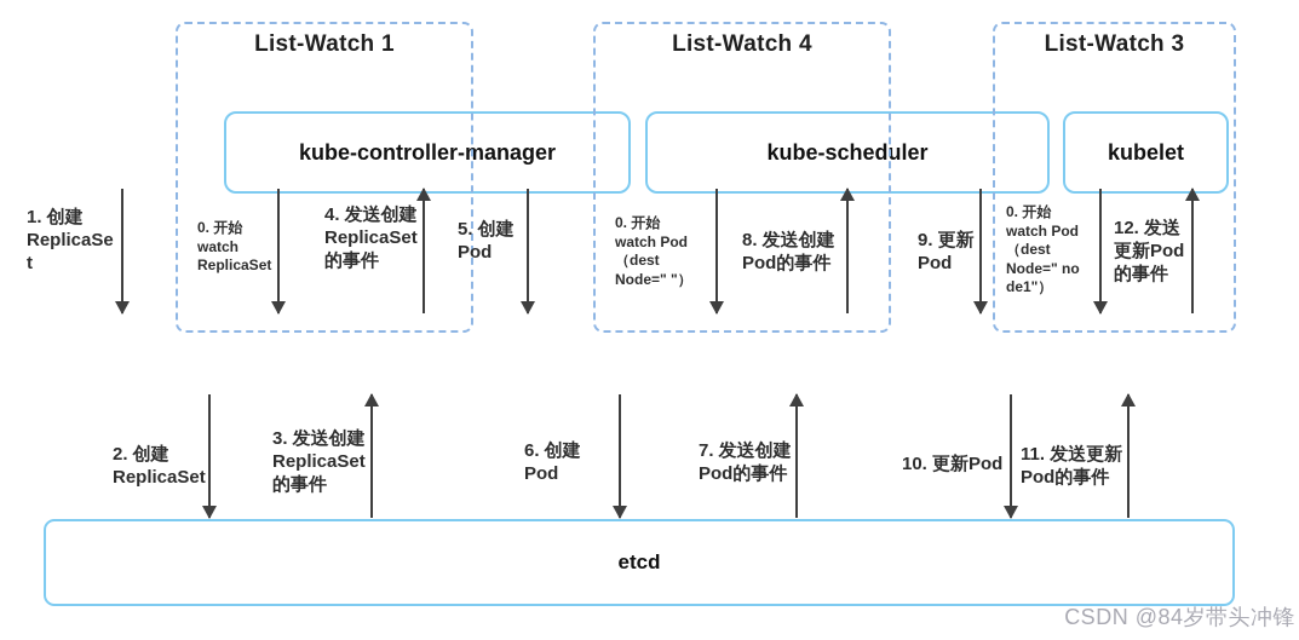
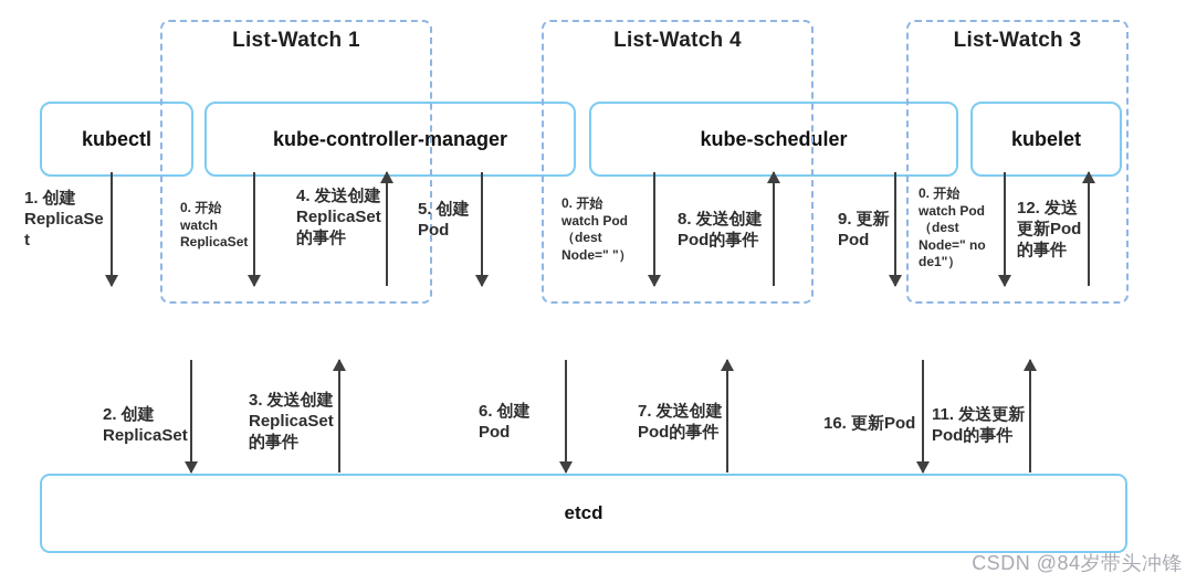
+ kubectl
  kube-controller-manager
  kube-scheduler
  kubelet
  etcd
  List-Watch 1
  List-Watch 4
  List-Watch 3
  1. 创建
  ReplicaSe
  t
  0. 开始
  watch
  ReplicaSet
  4. 发送创建
  ReplicaSet
  的事件
  5. 创建
  Pod
  0. 开始
  watch Pod
  （dest
  Node=" "）
  8. 发送创建
  Pod的事件
  9. 更新
  Pod
  0. 开始
  watch Pod
  （dest
  Node=" no
  de1"）
  12. 发送
  更新Pod
  的事件
  2. 创建
  ReplicaSet
  3. 发送创建
  ReplicaSet
  的事件
  6. 创建
  Pod
  7. 发送创建
  Pod的事件
- 10. 更新Pod
+ 16. 更新Pod
  11. 发送更新
  Pod的事件
  CSDN @84岁带头冲锋
